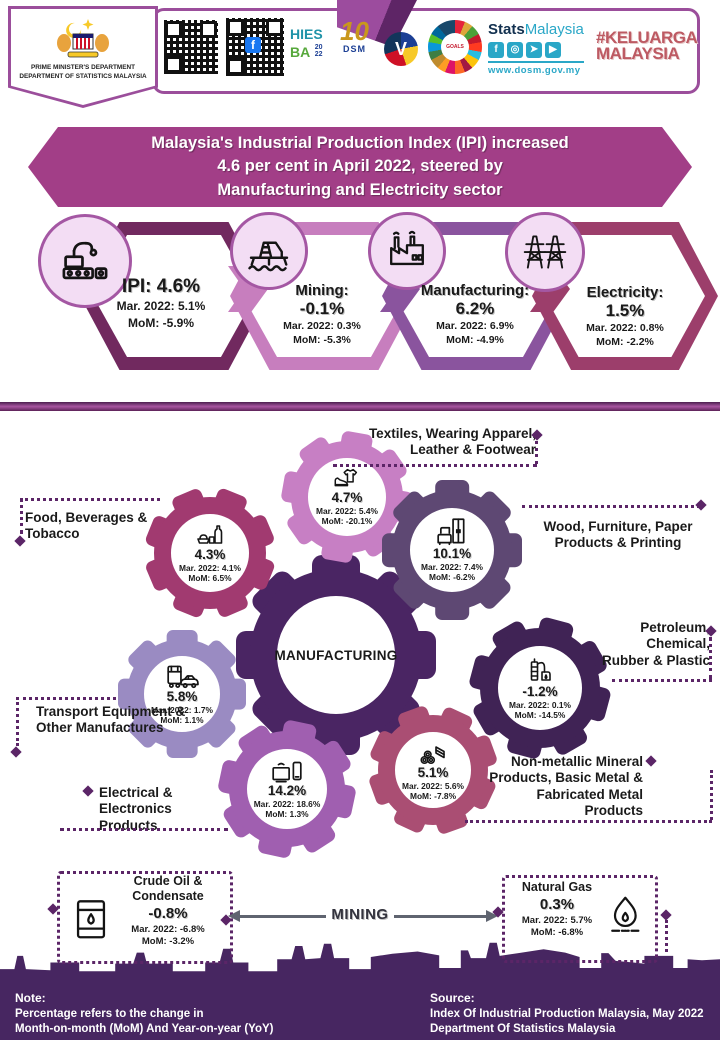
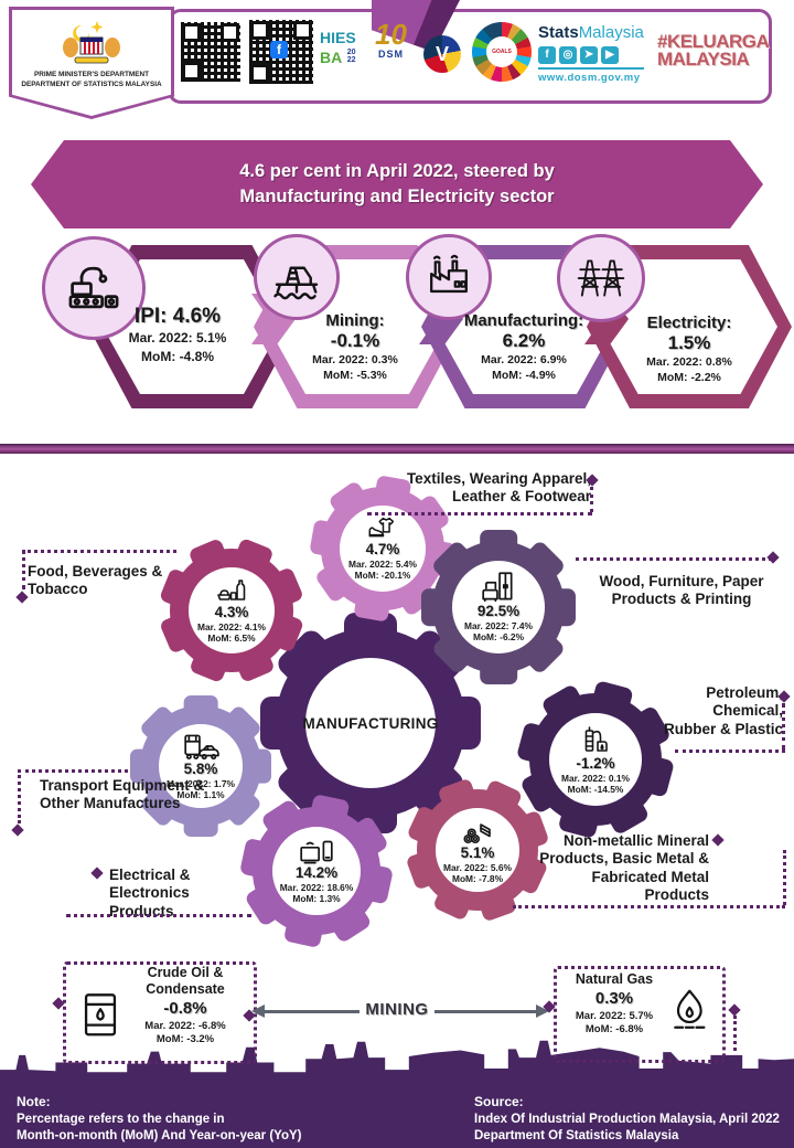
  f
  HIES
  10
  DSM
  V
  StatsMalaysia
  f
  ◎
  ➤
  ▶
  www.dosm.gov.my
  #KELUARGA
  MALAYSIA
- Malaysia's Industrial Production Index (IPI) increased
  4.6 per cent in April 2022, steered by
  Manufacturing and Electricity sector
  IPI: 4.6%
  Mar. 2022: 5.1%
- MoM: -5.9%
+ MoM: -4.8%
  Mining:
  -0.1%
  Mar. 2022: 0.3%
  MoM: -5.3%
  Manufacturing:
  6.2%
  Mar. 2022: 6.9%
  MoM: -4.9%
  Electricity:
  1.5%
  Mar. 2022: 0.8%
  MoM: -2.2%
  MANUFACTURING
  4.7%
  Mar. 2022: 5.4%
  MoM: -20.1%
  4.3%
  Mar. 2022: 4.1%
  MoM: 6.5%
- 10.1%
+ 92.5%
  Mar. 2022: 7.4%
  MoM: -6.2%
  -1.2%
  Mar. 2022: 0.1%
  MoM: -14.5%
  5.8%
  Mar. 2022: 1.7%
  MoM: 1.1%
  14.2%
  Mar. 2022: 18.6%
  MoM: 1.3%
  5.1%
  Mar. 2022: 5.6%
  MoM: -7.8%
  Textiles, Wearing Apparel Leather & Footwear
  Food, Beverages & Tobacco
  Wood, Furniture, Paper Products & Printing
  Petroleum Chemical, Rubber & Plastic
  Transport Equipment & Other Manufactures
  Electrical & Electronics Products
  Non-metallic Mineral Products, Basic Metal & Fabricated Metal Products
  Crude Oil & Condensate
  -0.8%
  Mar. 2022: -6.8%
  MoM: -3.2%
  MINING
  Natural Gas
  0.3%
  Mar. 2022: 5.7%
  MoM: -6.8%
  Note:
  Percentage refers to the change in
  Month-on-month (MoM) And Year-on-year (YoY)
  Source:
- Index Of Industrial Production Malaysia, May 2022
+ Index Of Industrial Production Malaysia, April 2022
  Department Of Statistics Malaysia
